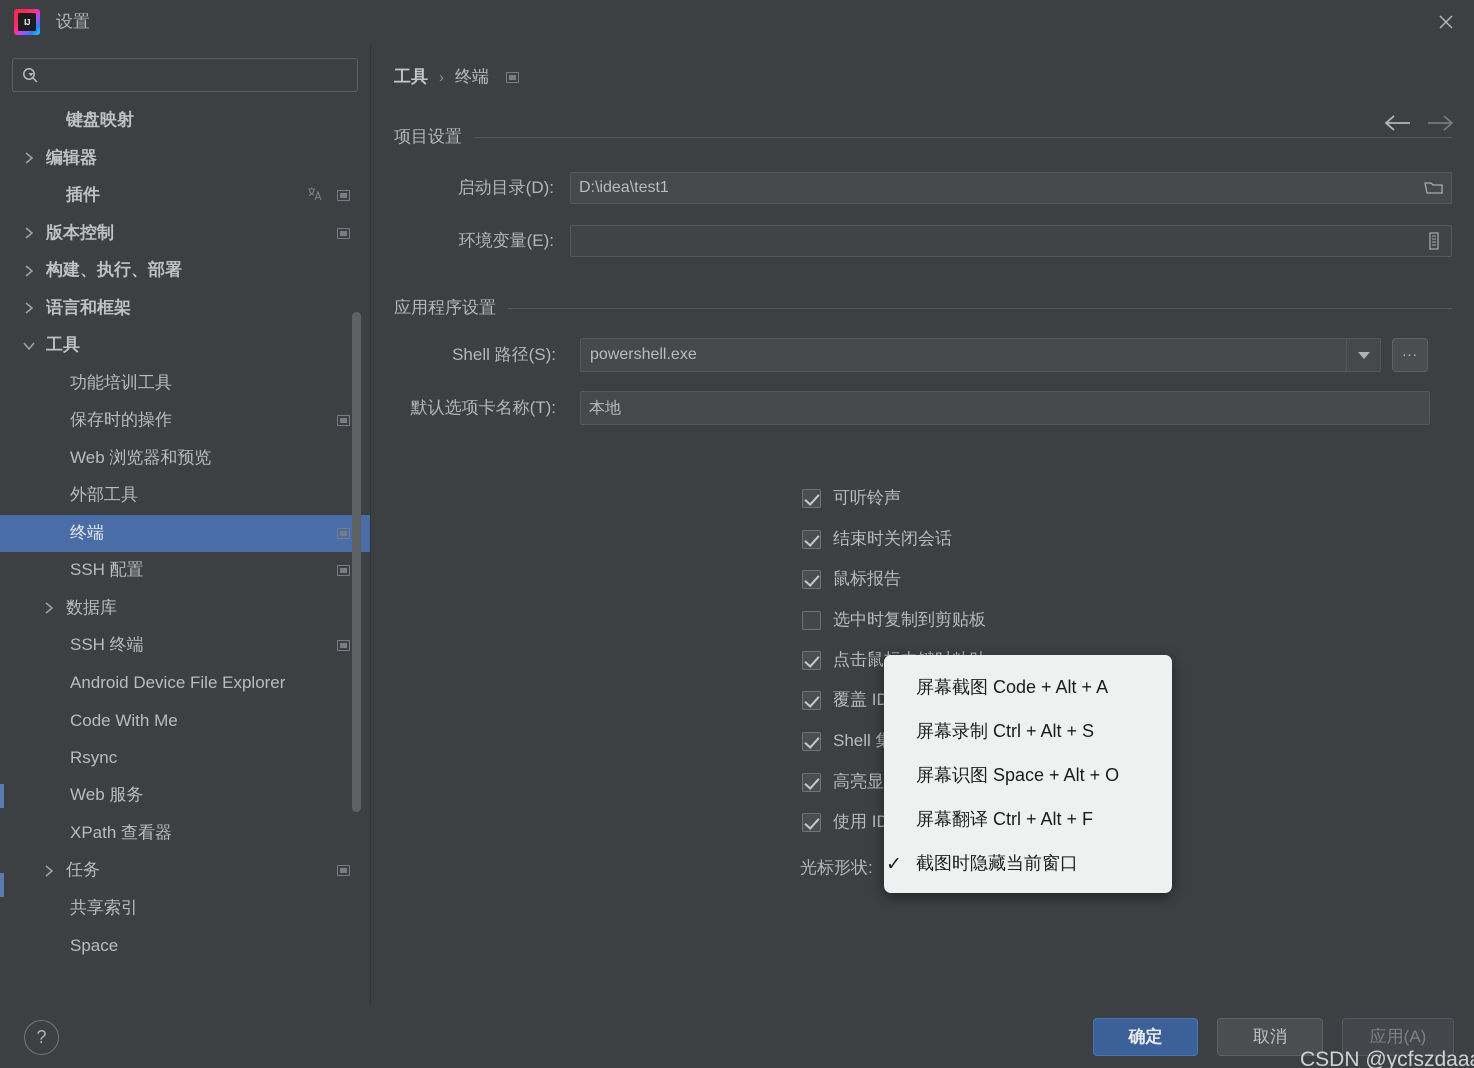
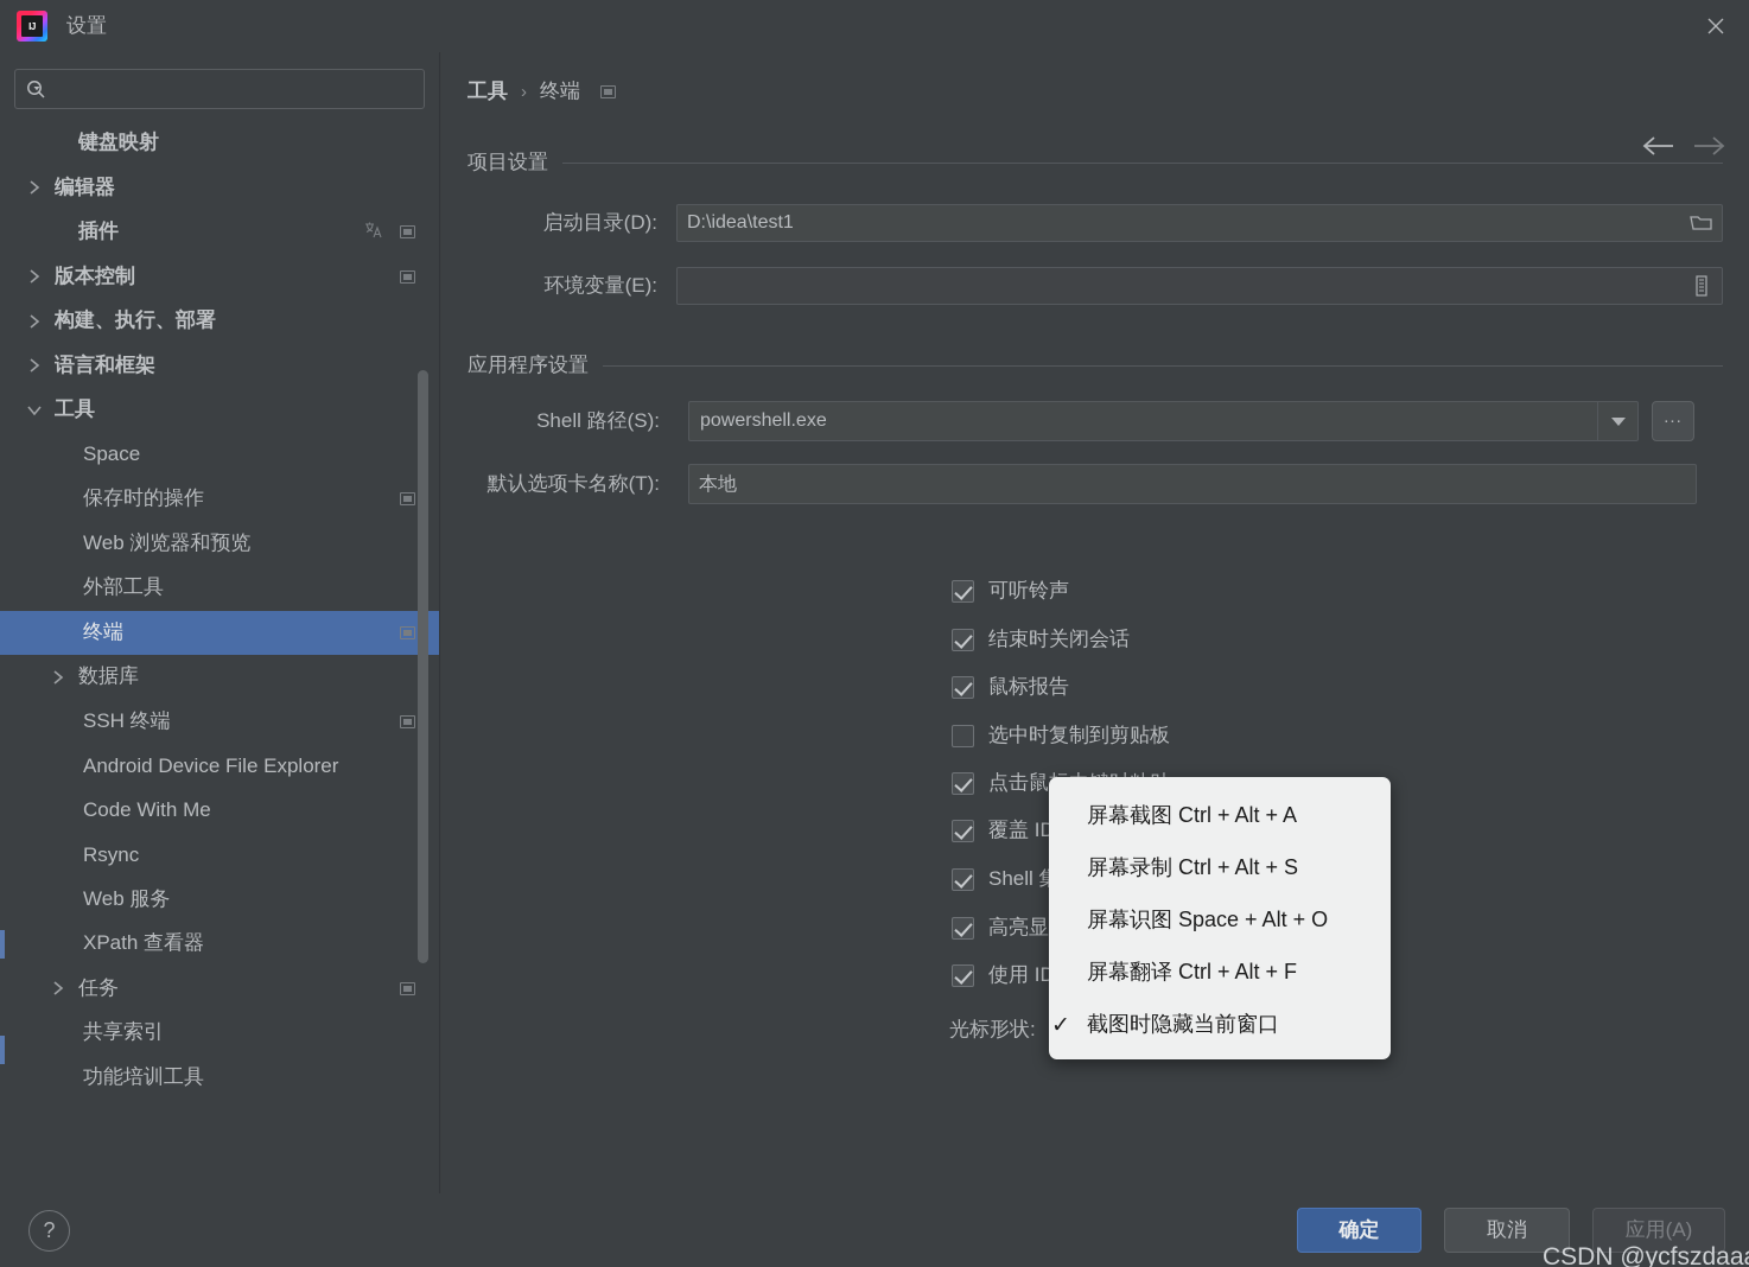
  IJ
  设置
  键盘映射
  编辑器
  插件
  版本控制
  构建、执行、部署
  语言和框架
  工具
- 功能培训工具
+ Space
  保存时的操作
  Web 浏览器和预览
  外部工具
  终端
- SSH 配置
  数据库
  SSH 终端
  Android Device File Explorer
  Code With Me
  Rsync
  Web 服务
  XPath 查看器
  任务
  共享索引
- Space
+ 功能培训工具
  工具
  ›
  终端
  项目设置
  启动目录(D):
  D:\idea\test1
  环境变量(E):
  应用程序设置
  Shell 路径(S):
  powershell.exe
  ...
  默认选项卡名称(T):
  本地
  可听铃声
  结束时关闭会话
  鼠标报告
  选中时复制到剪贴板
  Shell
  光标形状:
- 屏幕截图 Code + Alt + A
+ 屏幕截图 Ctrl + Alt + A
  屏幕录制 Ctrl + Alt + S
  屏幕识图 Space + Alt + O
  屏幕翻译 Ctrl + Alt + F
  ✓
  截图时隐藏当前窗口
  ?
  确定
  取消
  应用(A)
  CSDN @ycfszdaa
